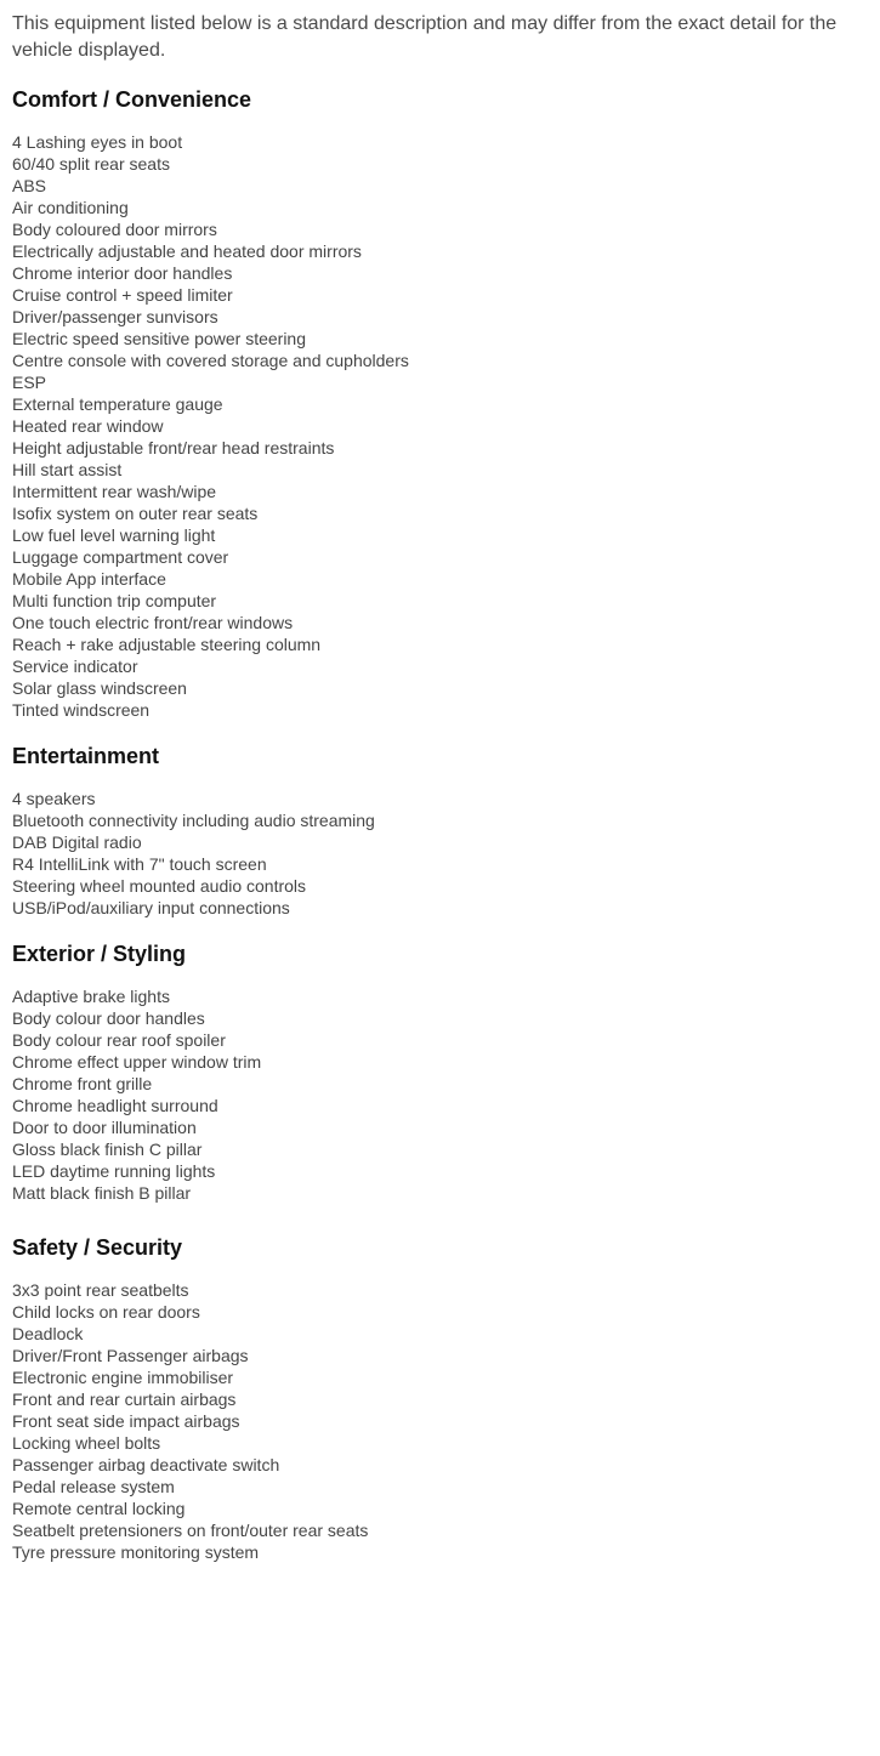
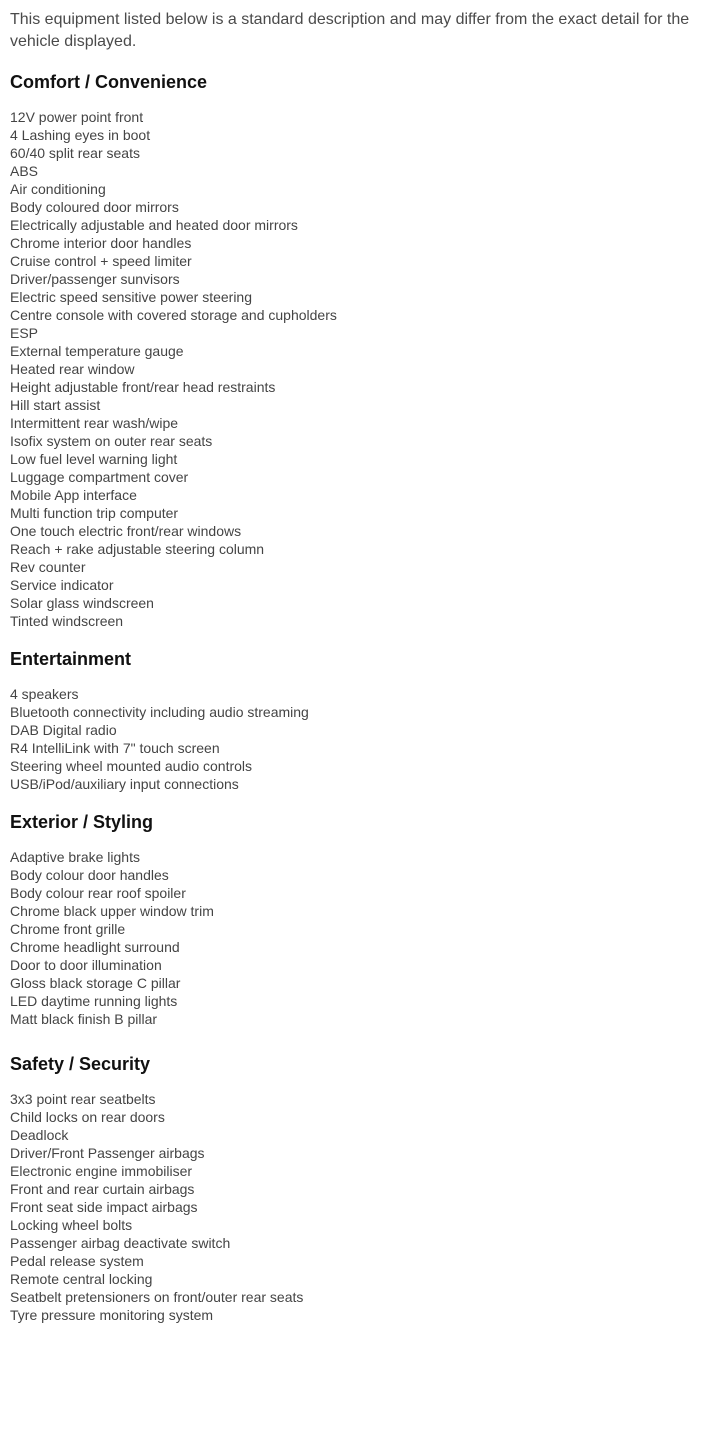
  This equipment listed below is a standard description and may differ from the exact detail for the vehicle displayed.
  Comfort / Convenience
+ 12V power point front
  4 Lashing eyes in boot
  60/40 split rear seats
  ABS
  Air conditioning
  Body coloured door mirrors
  Electrically adjustable and heated door mirrors
  Chrome interior door handles
  Cruise control + speed limiter
  Driver/passenger sunvisors
  Electric speed sensitive power steering
  Centre console with covered storage and cupholders
  ESP
  External temperature gauge
  Heated rear window
  Height adjustable front/rear head restraints
  Hill start assist
  Intermittent rear wash/wipe
  Isofix system on outer rear seats
  Low fuel level warning light
  Luggage compartment cover
  Mobile App interface
  Multi function trip computer
  One touch electric front/rear windows
  Reach + rake adjustable steering column
+ Rev counter
  Service indicator
  Solar glass windscreen
  Tinted windscreen
  Entertainment
  4 speakers
  Bluetooth connectivity including audio streaming
  DAB Digital radio
  R4 IntelliLink with 7" touch screen
  Steering wheel mounted audio controls
  USB/iPod/auxiliary input connections
  Exterior / Styling
  Adaptive brake lights
  Body colour door handles
  Body colour rear roof spoiler
- Chrome effect upper window trim
+ Chrome black upper window trim
  Chrome front grille
  Chrome headlight surround
  Door to door illumination
- Gloss black finish C pillar
+ Gloss black storage C pillar
  LED daytime running lights
  Matt black finish B pillar
  Safety / Security
  3x3 point rear seatbelts
  Child locks on rear doors
  Deadlock
  Driver/Front Passenger airbags
  Electronic engine immobiliser
  Front and rear curtain airbags
  Front seat side impact airbags
  Locking wheel bolts
  Passenger airbag deactivate switch
  Pedal release system
  Remote central locking
  Seatbelt pretensioners on front/outer rear seats
  Tyre pressure monitoring system
